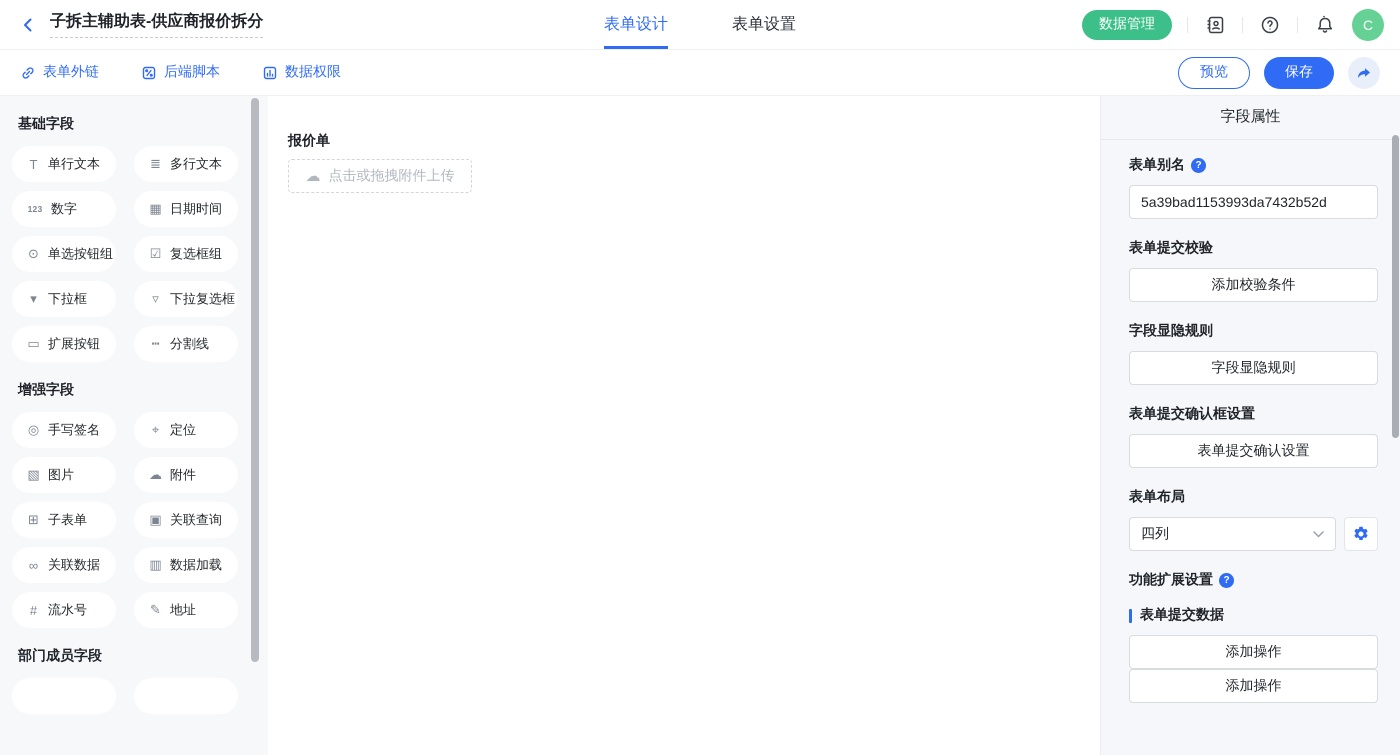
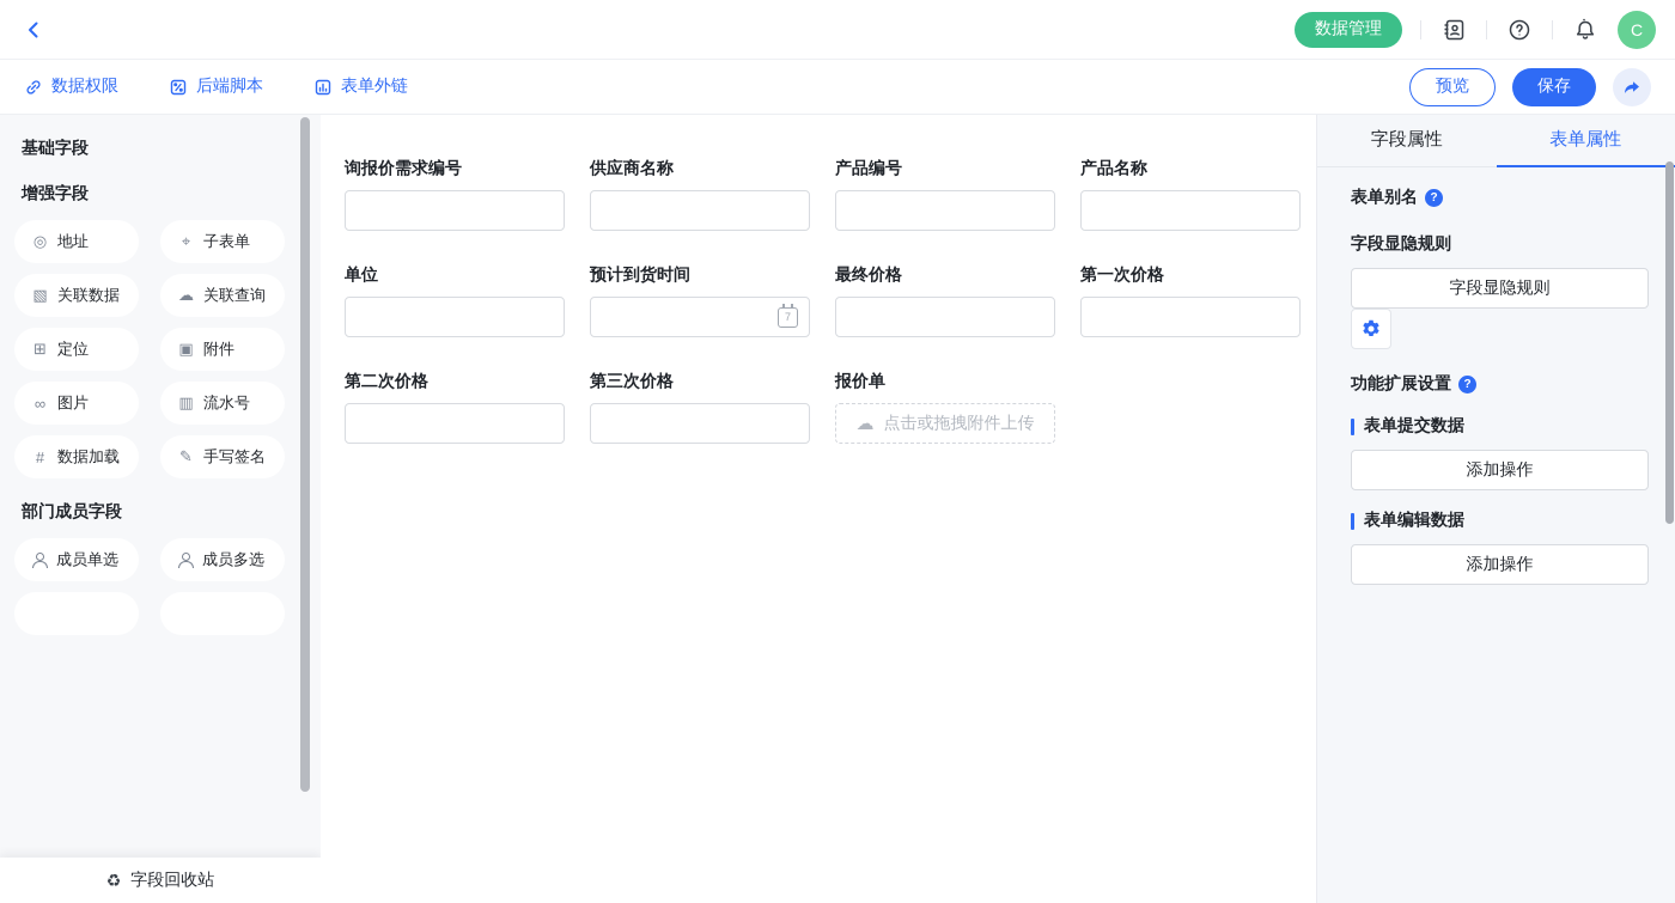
- 子拆主辅助表-供应商报价拆分
- 表单设计
- 表单设置
  数据管理
  C
- 表单外链
+ 数据权限
  后端脚本
- 数据权限
+ 表单外链
  预览
  保存
  基础字段
- T
- 单行文本
- ≣
- 多行文本
- 123
- 数字
- ▦
- 日期时间
- ⊙
- 单选按钮组
- ☑
- 复选框组
- ▾
- 下拉框
- ▿
- 下拉复选框
- ▭
- 扩展按钮
- ┅
- 分割线
  增强字段
  ◎
- 手写签名
+ 地址
  ⌖
- 定位
+ 子表单
  ▧
- 图片
+ 关联数据
  ☁
- 附件
+ 关联查询
  ⊞
- 子表单
+ 定位
  ▣
- 关联查询
+ 附件
  ∞
- 关联数据
+ 图片
  ▥
- 数据加载
+ 流水号
  #
- 流水号
+ 数据加载
  ✎
- 地址
+ 手写签名
  部门成员字段
+ 成员单选
+ 成员多选
+ ♻
+ 字段回收站
+ 询报价需求编号
+ 供应商名称
+ 产品编号
+ 产品名称
+ 单位
+ 预计到货时间
+ 最终价格
+ 第一次价格
+ 第二次价格
+ 第三次价格
  报价单
  ☁
  点击或拖拽附件上传
  字段属性
+ 表单属性
  表单别名
  ?
- 5a39bad1153993da7432b52d
- 表单提交校验
- 添加校验条件
  字段显隐规则
  字段显隐规则
- 表单提交确认框设置
- 表单提交确认设置
- 表单布局
- 四列
  功能扩展设置
  ?
  表单提交数据
  添加操作
+ 表单编辑数据
  添加操作
